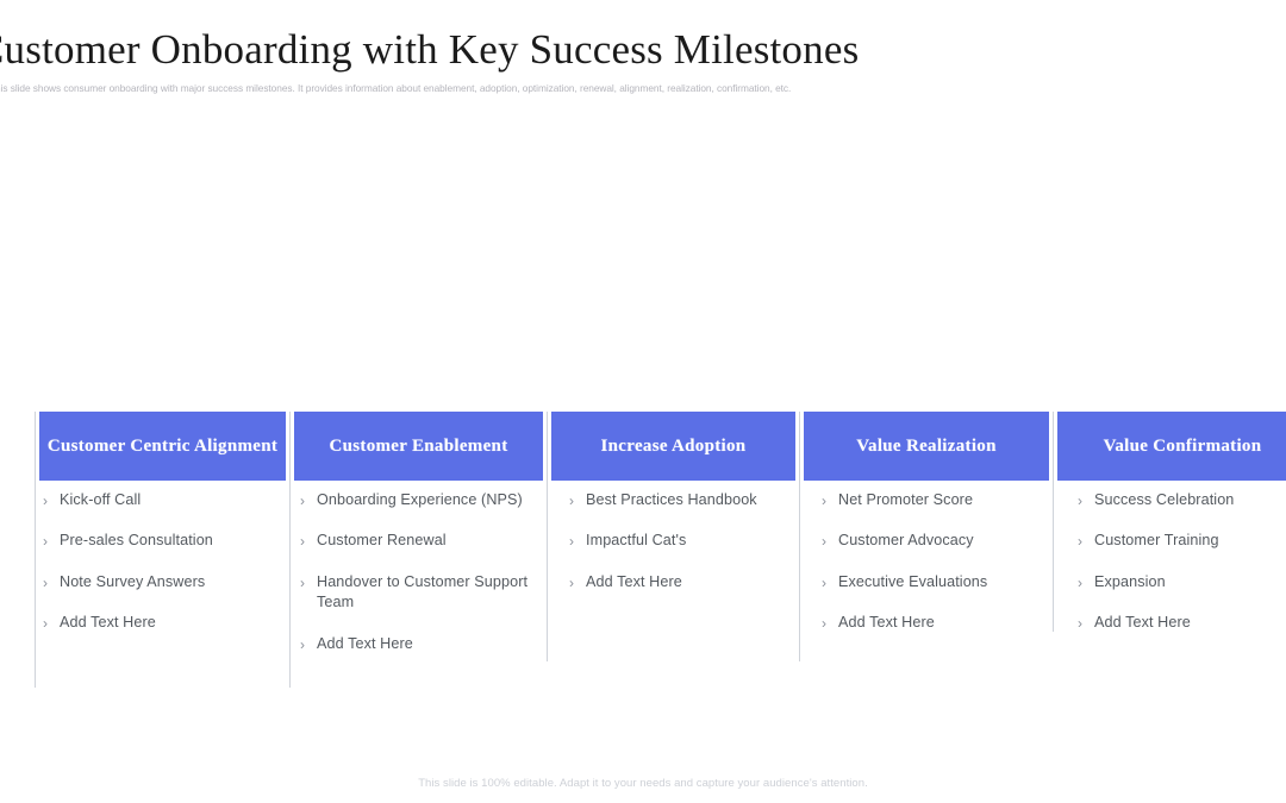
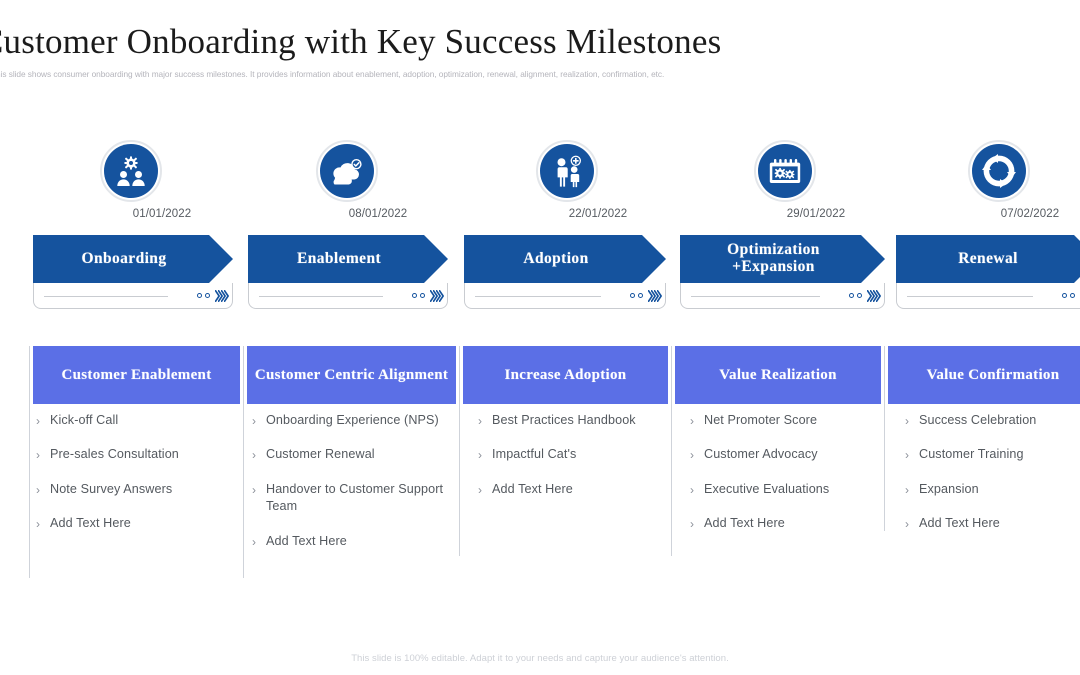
  ustomer Onboarding with Key Success Milestones
  is slide shows consumer onboarding with major success milestones. It provides information about enablement, adoption, optimization, renewal, alignment, realization, confirmation, etc.
+ 01/01/2022
+ Onboarding
+ 08/01/2022
+ Enablement
+ 22/01/2022
+ Adoption
+ 29/01/2022
+ Optimization
+ +Expansion
+ 07/02/2022
+ Renewal
- Customer Centric Alignment
+ Customer Enablement
  ›
  Kick-off Call
  ›
  Pre-sales Consultation
  ›
  Note Survey Answers
  ›
  Add Text Here
- Customer Enablement
+ Customer Centric Alignment
  ›
  Onboarding Experience (NPS)
  ›
  Customer Renewal
  ›
  Handover to Customer Support Team
  ›
  Add Text Here
  Increase Adoption
  ›
  Best Practices Handbook
  ›
  Impactful Cat's
  ›
  Add Text Here
  Value Realization
  ›
  Net Promoter Score
  ›
  Customer Advocacy
  ›
  Executive Evaluations
  ›
  Add Text Here
  Value Confirmation
  ›
  Success Celebration
  ›
  Customer Training
  ›
  Expansion
  ›
  Add Text Here
  This slide is 100% editable. Adapt it to your needs and capture your audience's attention.
